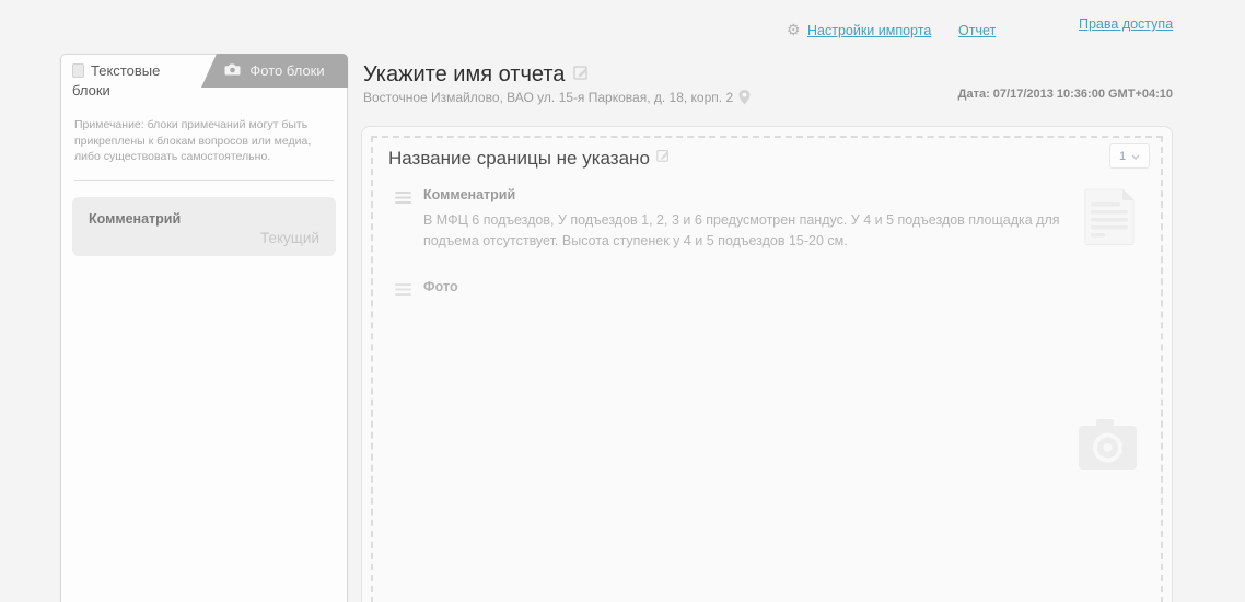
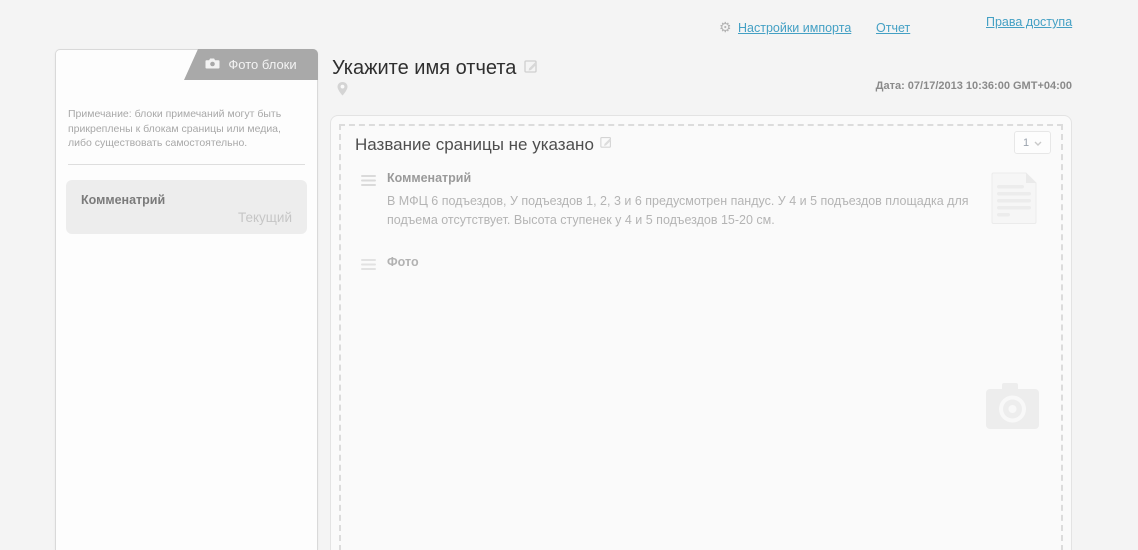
  ⚙
  Настройки импорта
  Отчет
  Права доступа
- Текстовые блоки
  Фото блоки
- Примечание: блоки примечаний могут быть прикреплены к блокам вопросов или медиа, либо существовать самостоятельно.
+ Примечание: блоки примечаний могут быть прикреплены к блокам сраницы или медиа, либо существовать самостоятельно.
  Комменатрий
  Текущий
  Укажите имя отчета
- Восточное Измайлово, ВАО ул. 15-я Парковая, д. 18, корп. 2
- Дата: 07/17/2013 10:36:00 GMT+04:10
+ Дата: 07/17/2013 10:36:00 GMT+04:00
  Название сраницы не указано
  1
  Комменатрий
  В МФЦ 6 подъездов, У подъездов 1, 2, 3 и 6 предусмотрен пандус. У 4 и 5 подъездов площадка для подъема отсутствует. Высота ступенек у 4 и 5 подъездов 15-20 см.
  Фото
